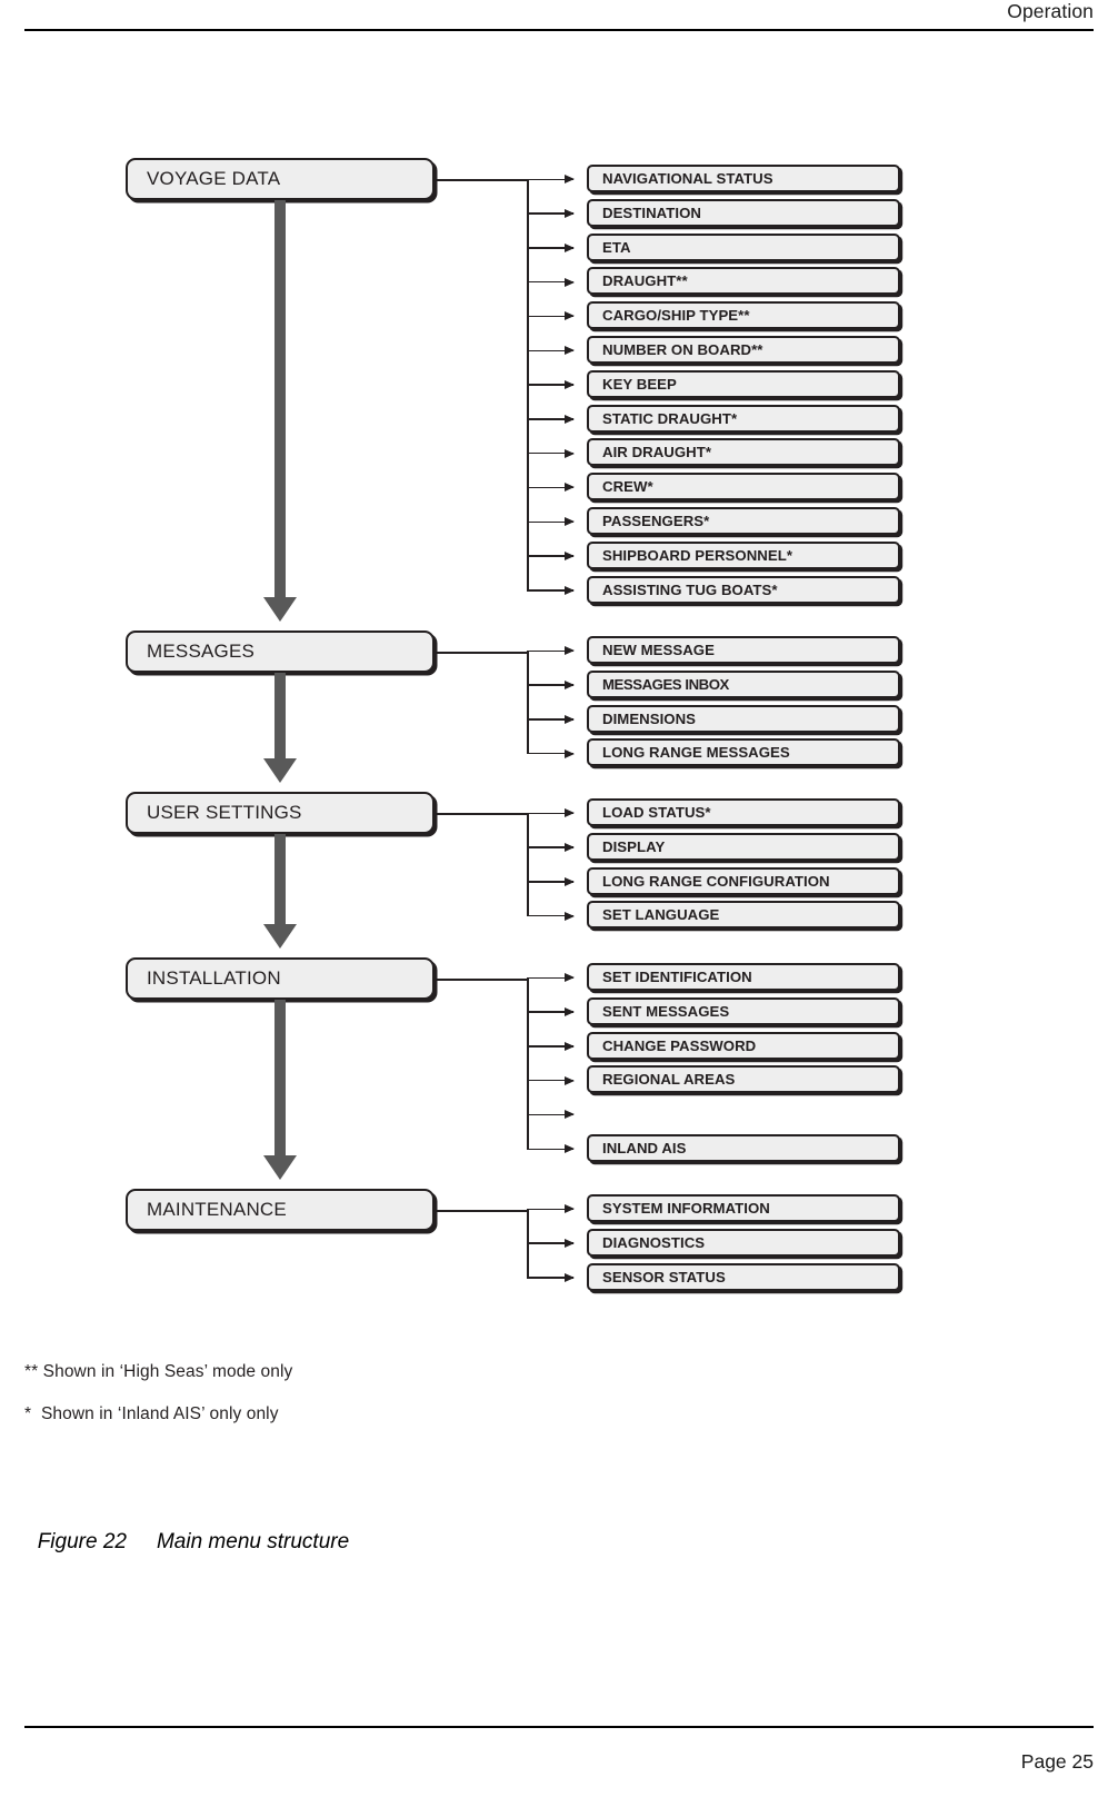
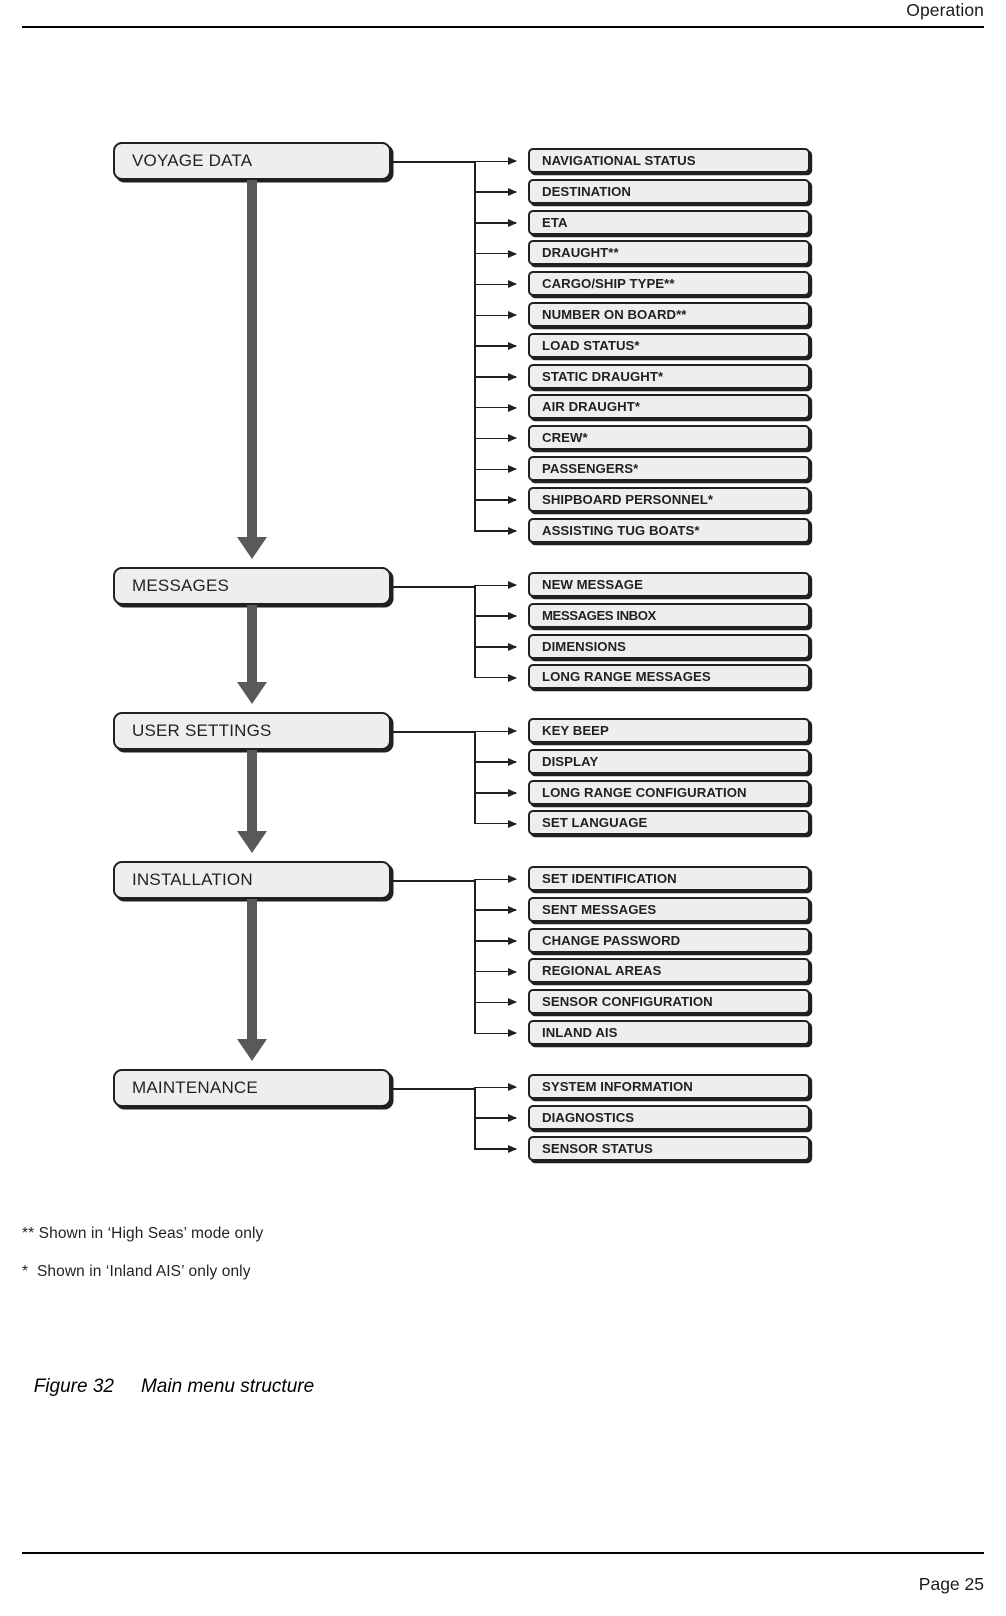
  Operation
  VOYAGE DATA
  NAVIGATIONAL STATUS
  DESTINATION
  ETA
  DRAUGHT**
  CARGO/SHIP TYPE**
  NUMBER ON BOARD**
- KEY BEEP
+ LOAD STATUS*
  STATIC DRAUGHT*
  AIR DRAUGHT*
  CREW*
  PASSENGERS*
  SHIPBOARD PERSONNEL*
  ASSISTING TUG BOATS*
  MESSAGES
  NEW MESSAGE
  MESSAGES INBOX
  DIMENSIONS
  LONG RANGE MESSAGES
  USER SETTINGS
- LOAD STATUS*
+ KEY BEEP
  DISPLAY
  LONG RANGE CONFIGURATION
  SET LANGUAGE
  INSTALLATION
  SET IDENTIFICATION
  SENT MESSAGES
  CHANGE PASSWORD
  REGIONAL AREAS
+ SENSOR CONFIGURATION
  INLAND AIS
  MAINTENANCE
  SYSTEM INFORMATION
  DIAGNOSTICS
  SENSOR STATUS
  ** Shown in ‘High Seas’ mode only
  * Shown in ‘Inland AIS’ only only
- Figure 22 Main menu structure
+ Figure 32 Main menu structure
  Page 25
